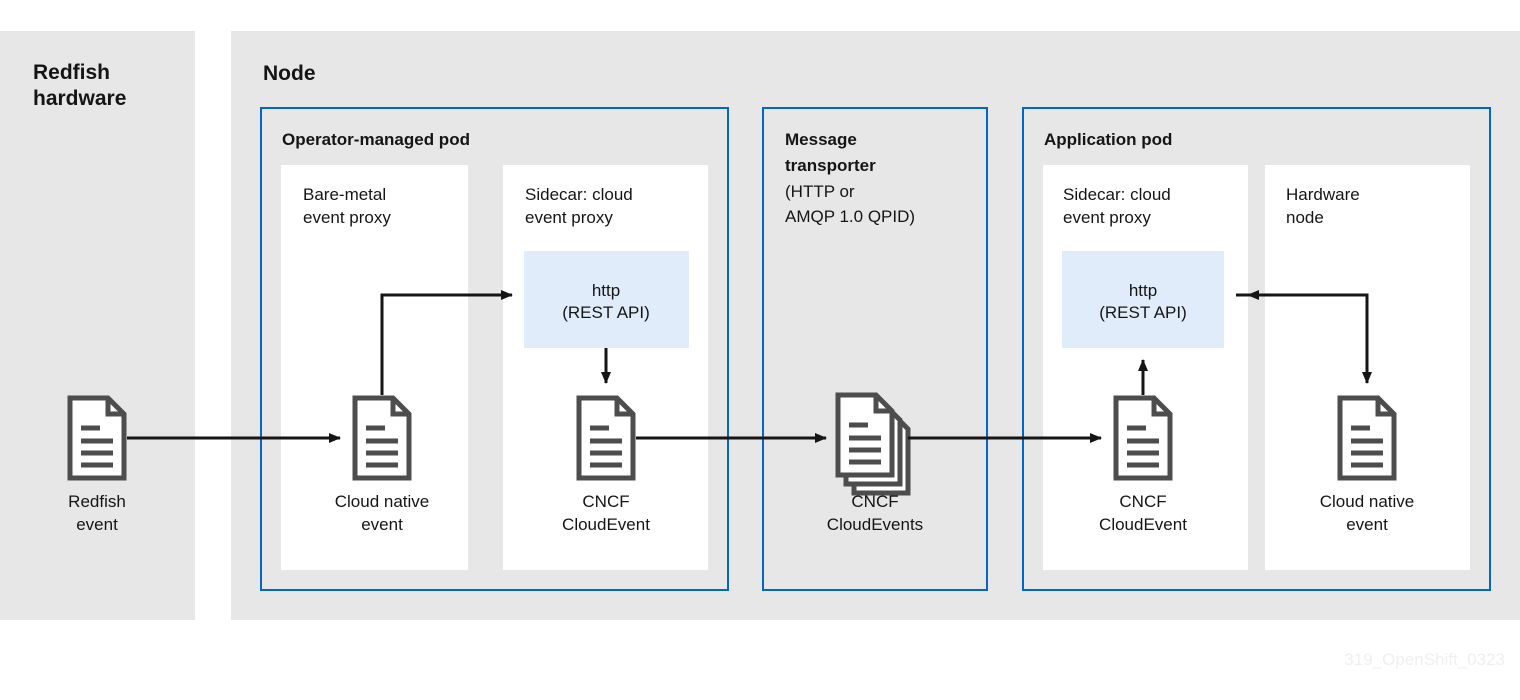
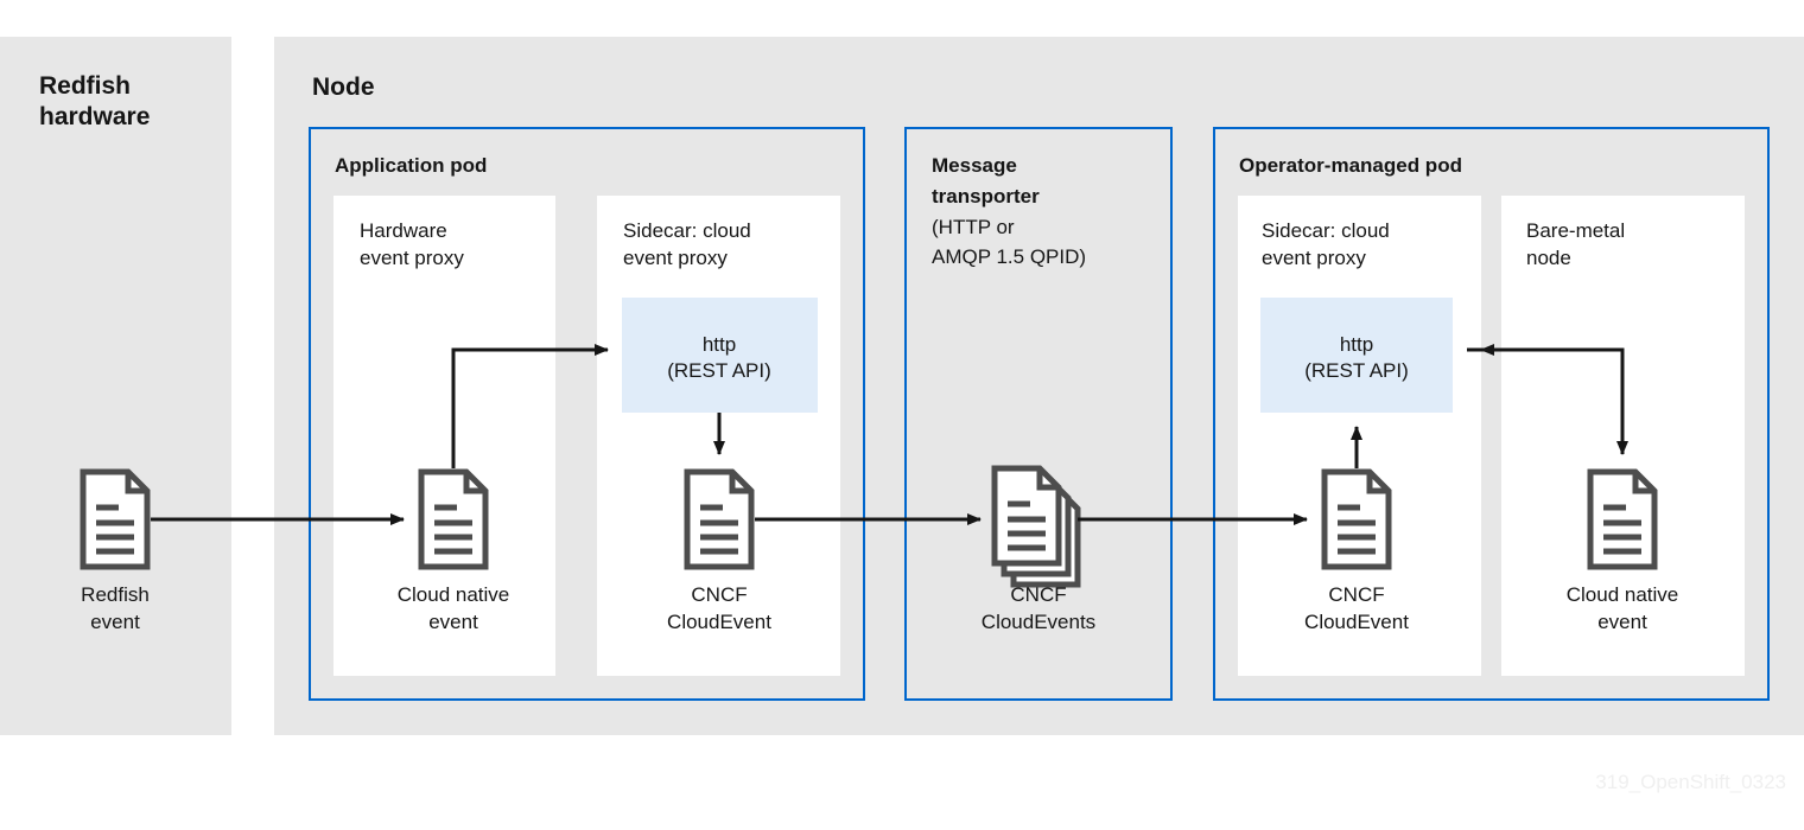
  Redfish
  hardware
  Redfish
  event
  Node
- Operator-managed pod
+ Application pod
- Bare-metal
+ Hardware
  event proxy
  Cloud native
  event
  Sidecar: cloud
  event proxy
  http
  (REST API)
  CNCF
  CloudEvent
  Message
  transporter
  (HTTP or
- AMQP 1.0 QPID)
+ AMQP 1.5 QPID)
  CNCF
  CloudEvents
- Application pod
+ Operator-managed pod
  Sidecar: cloud
  event proxy
  http
  (REST API)
  CNCF
  CloudEvent
- Hardware
+ Bare-metal
  node
  Cloud native
  event
